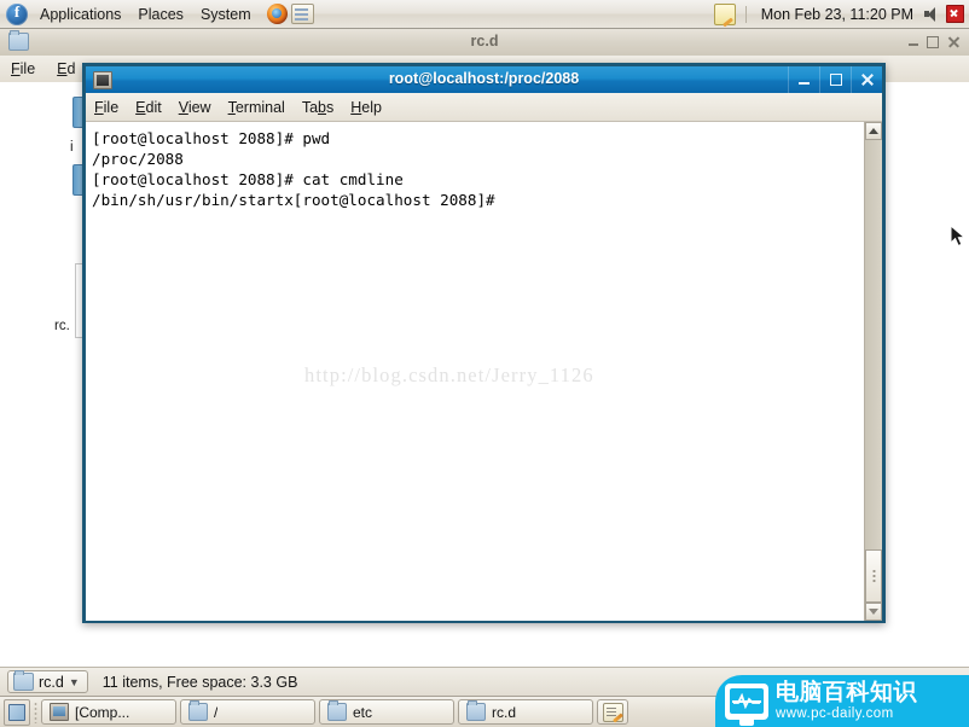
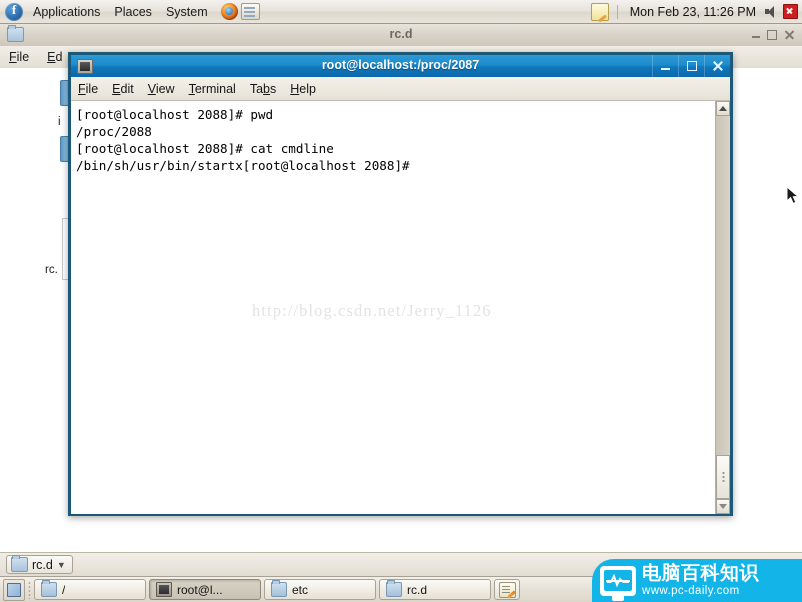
  rc.d
  File
  Ed
  i
  rc.
  rc.d
  ▼
- 11 items, Free space: 3.3 GB
  Applications
  Places
  System
- Mon Feb 23, 11:20 PM
+ Mon Feb 23, 11:26 PM
- root@localhost:/proc/2088
+ root@localhost:/proc/2087
  File
  Edit
  View
  Terminal
  Tabs
  Help
  [root@localhost 2088]# pwd
  /proc/2088
  [root@localhost 2088]# cat cmdline
  /bin/sh/usr/bin/startx[root@localhost 2088]#
  http://blog.csdn.net/Jerry_1126
- [Comp...
  /
+ root@l...
  etc
  rc.d
  电脑百科知识
  www.pc-daily.com
